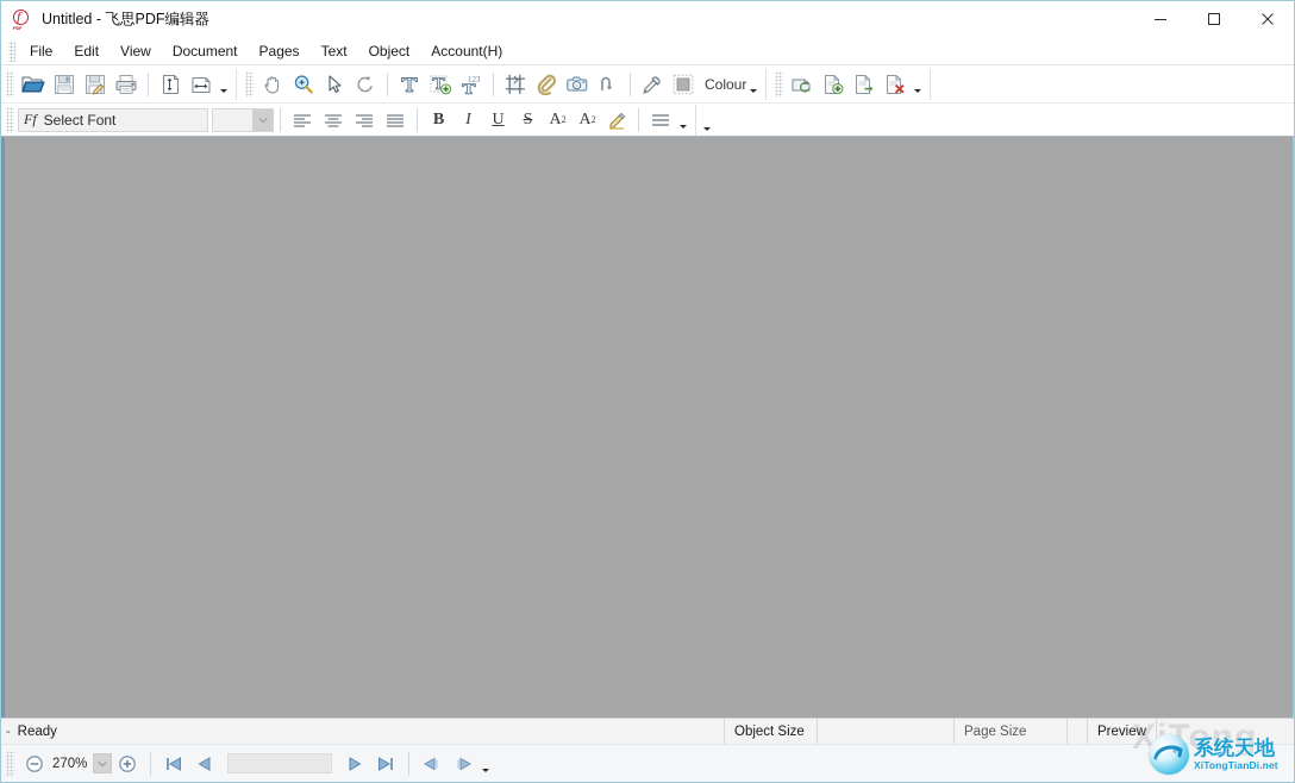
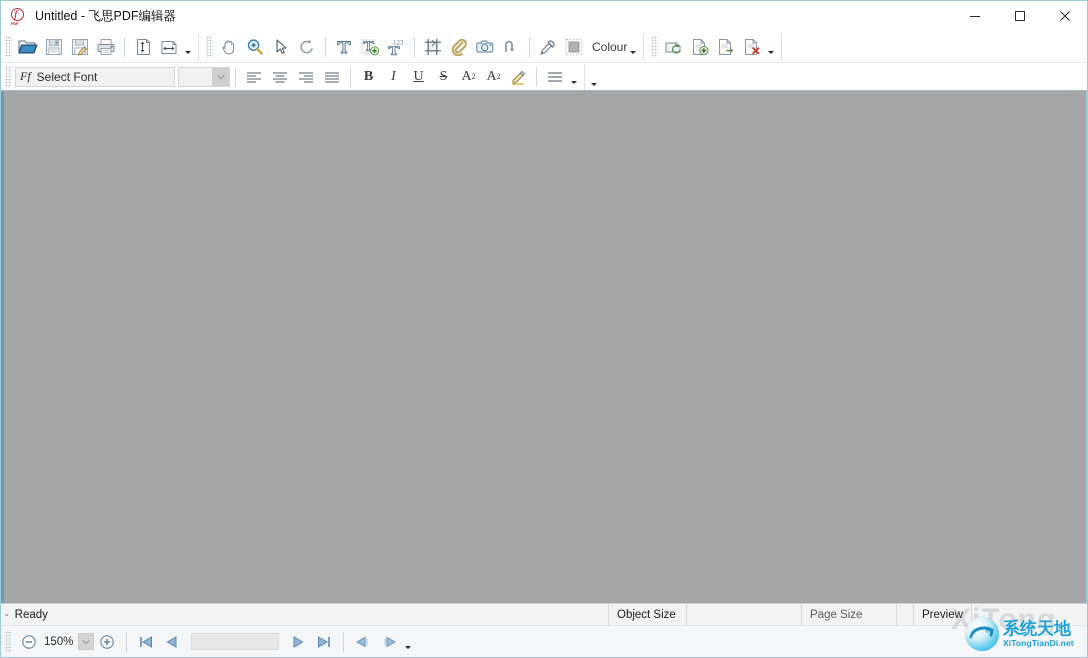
  f
  Untitled - 飞思PDF编辑器
- File
- Edit
- View
- Document
- Pages
- Text
- Object
- Account(H)
  123
  Colour
  Ff
  Select Font
  B
  I
  U
  S
  A
  2
  A
  2
  -
  Ready
  Object Size
  Page Size
  Preview
- 270%
+ 150%
  系统天地
  XiTongTianDi.net
